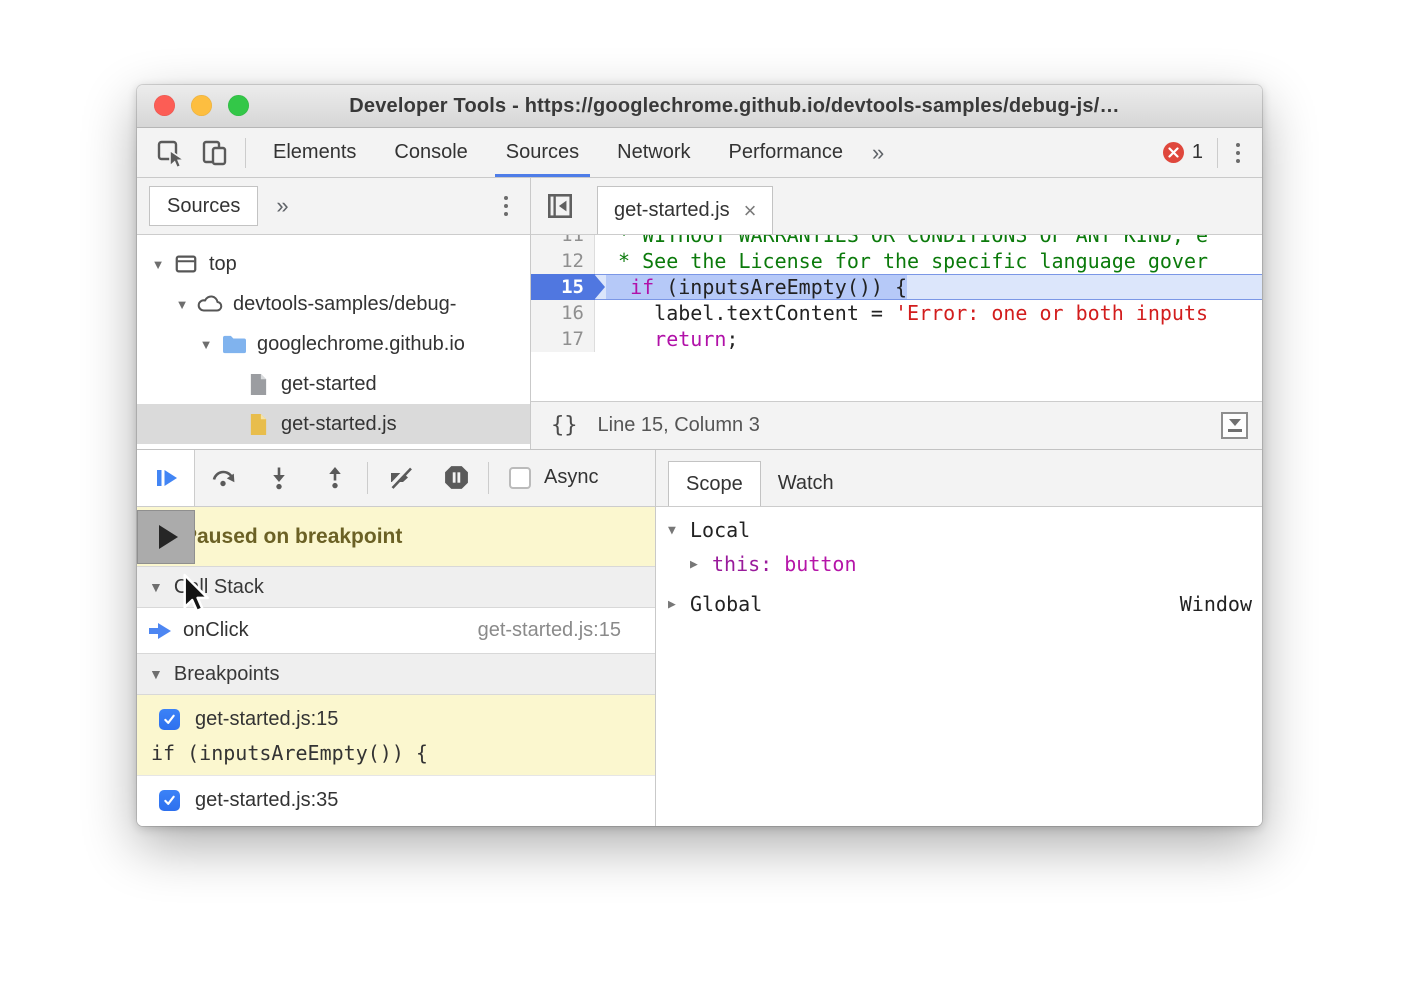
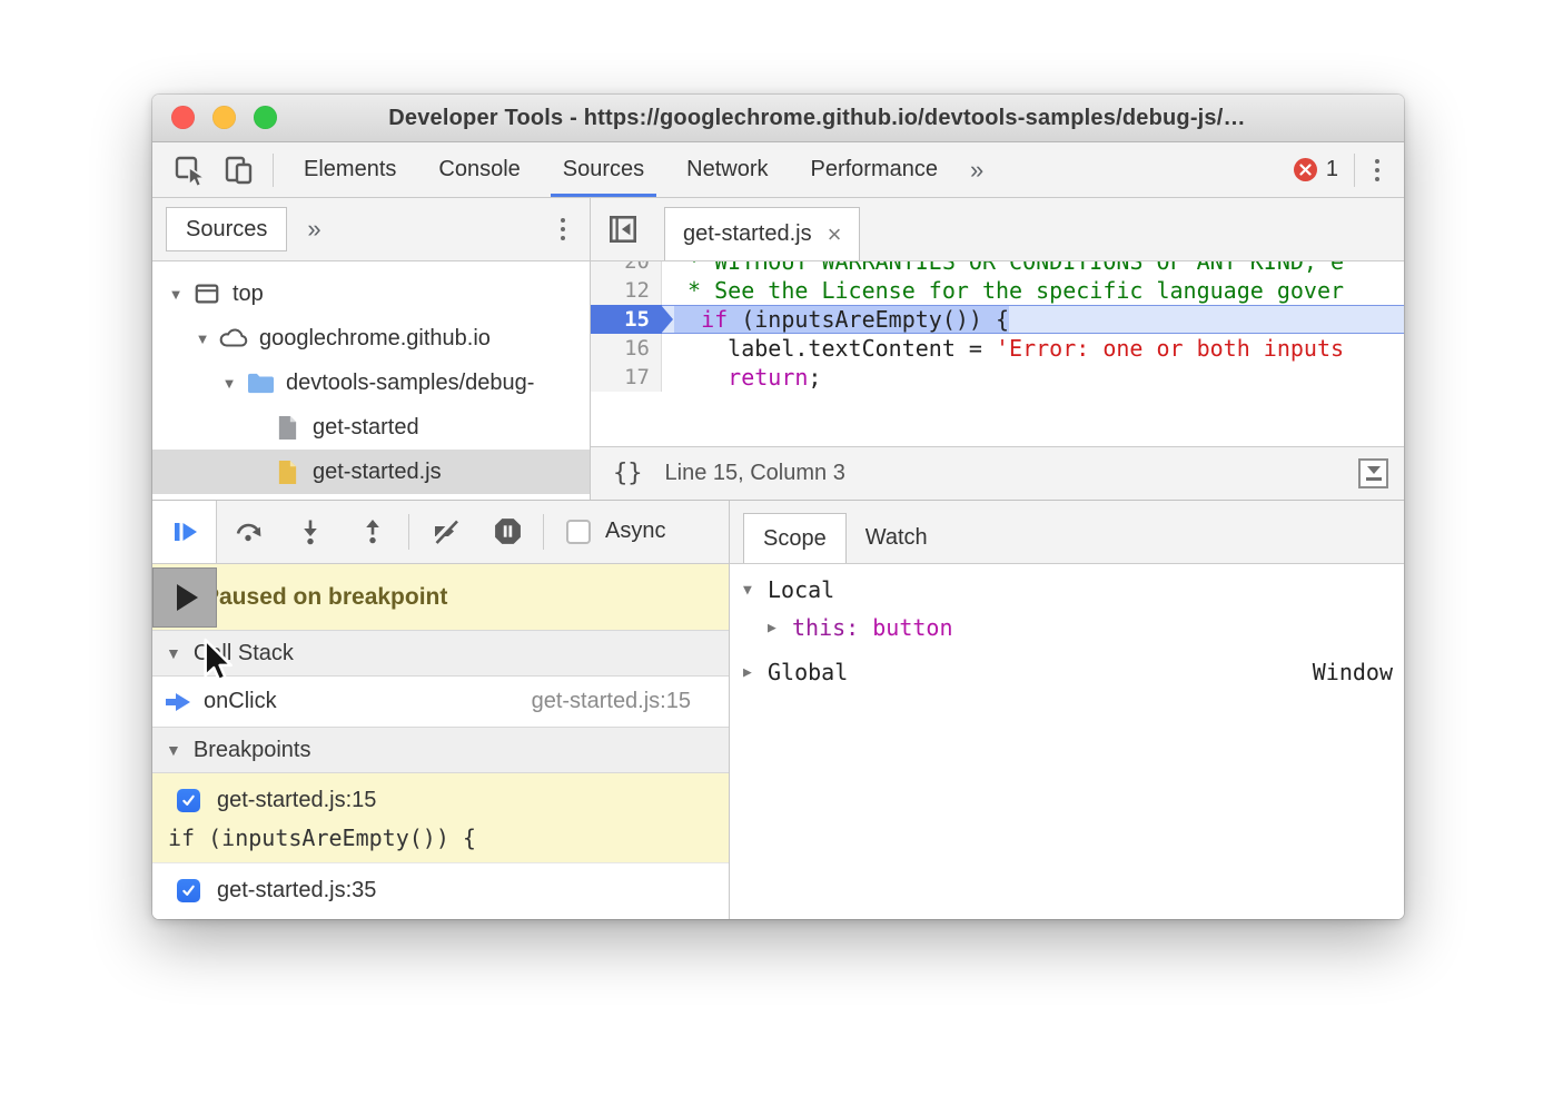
  Developer Tools - https://googlechrome.github.io/devtools-samples/debug-js/…
  Elements
  Console
  Sources
  Network
  Performance
  »
  1
  Sources
  »
  ▼
  top
  ▼
- devtools-samples/debug-
+ googlechrome.github.io
  ▼
- googlechrome.github.io
+ devtools-samples/debug-
  get-started
  get-started.js
  get-started.js
  ×
- 11
+ 20
  * WITHOUT WARRANTIES OR CONDITIONS OF ANY KIND, e
  12
  * See the License for the specific language gover
  15
  if (inputsAreEmpty()) {
  16
  label.textContent = 'Error: one or both inputs
  17
  return;
  {}
  Line 15, Column 3
  Async
  aused on breakpoint
  ▼
  Cll Stack
  onClick
  get-started.js:15
  ▼
  Breakpoints
  get-started.js:15
  if (inputsAreEmpty()) {
  get-started.js:35
  Scope
  Watch
  ▼
  Local
  ▶
  this:
  button
  ▶
  Global
  Window
